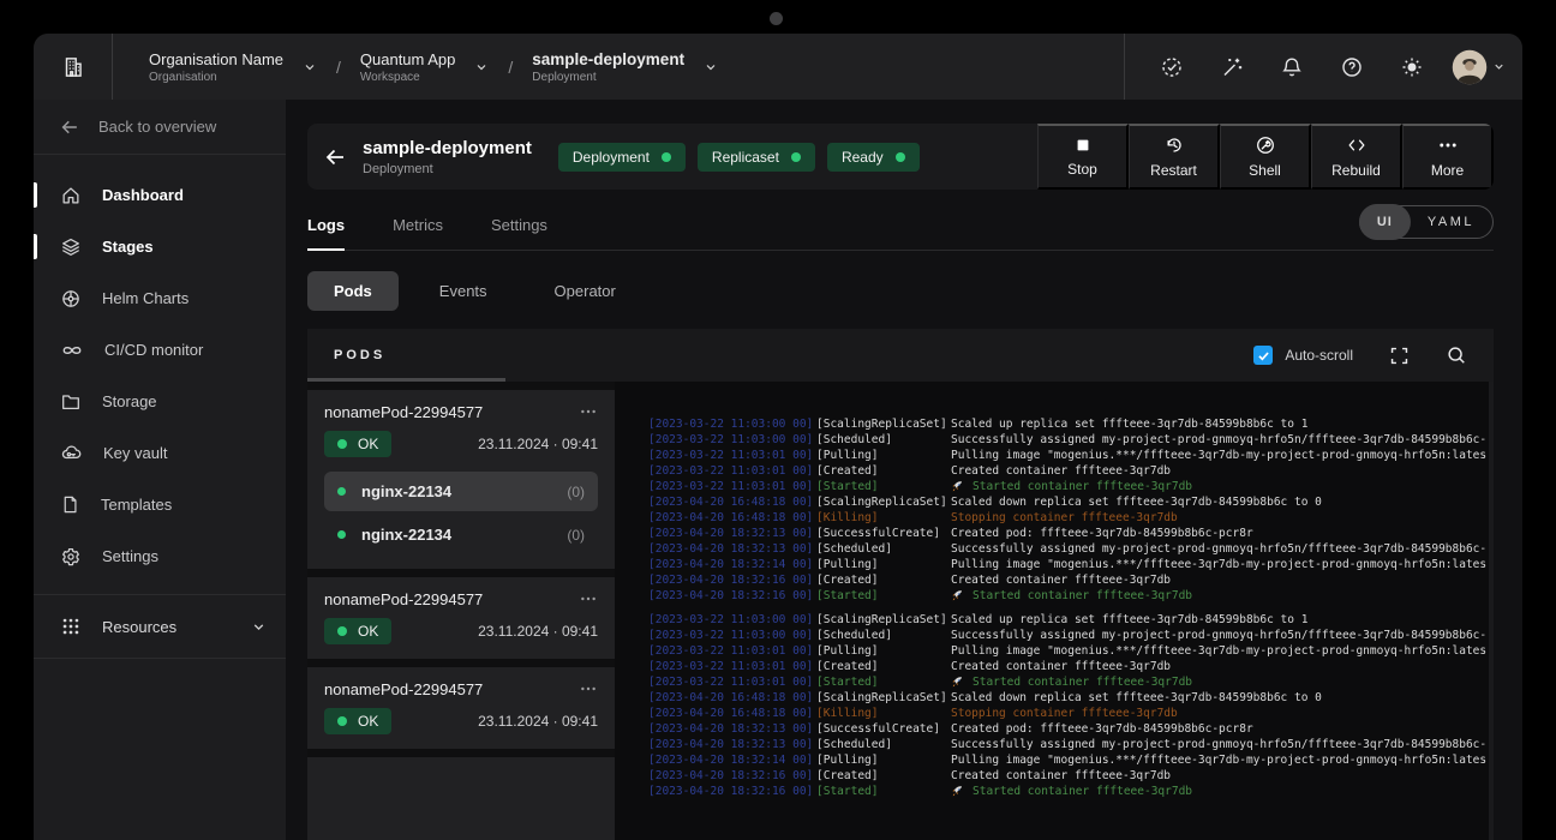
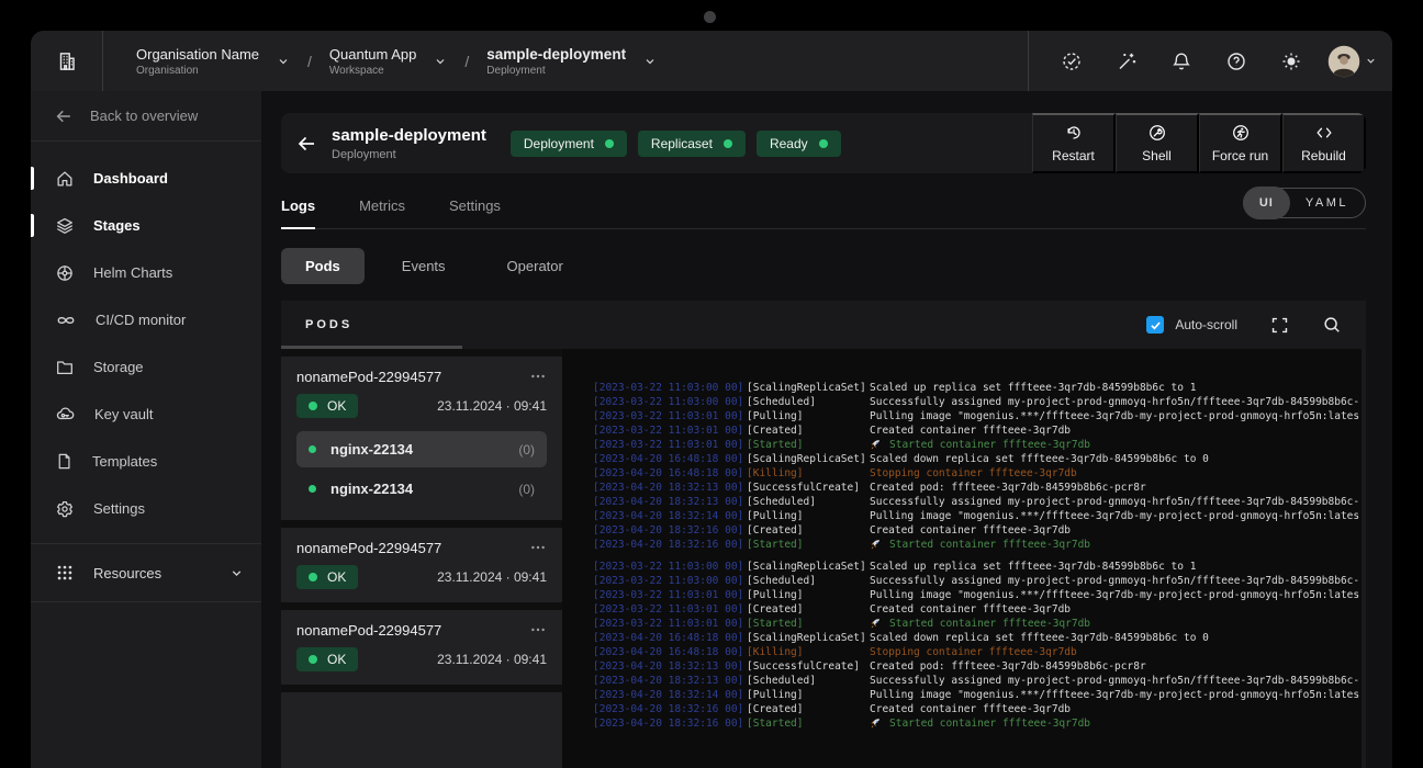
  Organisation Name
  Organisation
  /
  Quantum App
  Workspace
  /
  sample-deployment
  Deployment
  Back to overview
  Dashboard
  Stages
  Helm Charts
  CI/CD monitor
  Storage
  Key vault
  Templates
  Settings
  Resources
  sample-deployment
  Deployment
  Deployment
  Replicaset
  Ready
- Stop
  Restart
  Shell
+ Force run
  Rebuild
- More
  Logs
  Metrics
  Settings
  UI
  YAML
  Pods
  Events
  Operator
  PODS
  Auto-scroll
  nonamePod-22994577
  OK
  23.11.2024 · 09:41
  nginx-22134
  (0)
  nginx-22134
  (0)
  nonamePod-22994577
  OK
  23.11.2024 · 09:41
  nonamePod-22994577
  OK
  23.11.2024 · 09:41
  [2023-03-22 11:03:00 00]
  [ScalingReplicaSet]
  Scaled up replica set fffteee-3qr7db-84599b8b6c to 1
  [2023-03-22 11:03:00 00]
  [Scheduled]
  Successfully assigned my-project-prod-gnmoyq-hrfo5n/fffteee-3qr7db-84599b8b6c-
  [2023-03-22 11:03:01 00]
  [Pulling]
  Pulling image "mogenius.***/fffteee-3qr7db-my-project-prod-gnmoyq-hrfo5n:lates
  [2023-03-22 11:03:01 00]
  [Created]
  Created container fffteee-3qr7db
  [2023-03-22 11:03:01 00]
  [Started]
  Started container fffteee-3qr7db
  [2023-04-20 16:48:18 00]
  [ScalingReplicaSet]
  Scaled down replica set fffteee-3qr7db-84599b8b6c to 0
  [2023-04-20 16:48:18 00]
  [Killing]
  Stopping container fffteee-3qr7db
  [2023-04-20 18:32:13 00]
  [SuccessfulCreate]
  Created pod: fffteee-3qr7db-84599b8b6c-pcr8r
  [2023-04-20 18:32:13 00]
  [Scheduled]
  Successfully assigned my-project-prod-gnmoyq-hrfo5n/fffteee-3qr7db-84599b8b6c-
  [2023-04-20 18:32:14 00]
  [Pulling]
  Pulling image "mogenius.***/fffteee-3qr7db-my-project-prod-gnmoyq-hrfo5n:lates
  [2023-04-20 18:32:16 00]
  [Created]
  Created container fffteee-3qr7db
  [2023-04-20 18:32:16 00]
  [Started]
  Started container fffteee-3qr7db
  [2023-03-22 11:03:00 00]
  [ScalingReplicaSet]
  Scaled up replica set fffteee-3qr7db-84599b8b6c to 1
  [2023-03-22 11:03:00 00]
  [Scheduled]
  Successfully assigned my-project-prod-gnmoyq-hrfo5n/fffteee-3qr7db-84599b8b6c-
  [2023-03-22 11:03:01 00]
  [Pulling]
  Pulling image "mogenius.***/fffteee-3qr7db-my-project-prod-gnmoyq-hrfo5n:lates
  [2023-03-22 11:03:01 00]
  [Created]
  Created container fffteee-3qr7db
  [2023-03-22 11:03:01 00]
  [Started]
  Started container fffteee-3qr7db
  [2023-04-20 16:48:18 00]
  [ScalingReplicaSet]
  Scaled down replica set fffteee-3qr7db-84599b8b6c to 0
  [2023-04-20 16:48:18 00]
  [Killing]
  Stopping container fffteee-3qr7db
  [2023-04-20 18:32:13 00]
  [SuccessfulCreate]
  Created pod: fffteee-3qr7db-84599b8b6c-pcr8r
  [2023-04-20 18:32:13 00]
  [Scheduled]
  Successfully assigned my-project-prod-gnmoyq-hrfo5n/fffteee-3qr7db-84599b8b6c-
  [2023-04-20 18:32:14 00]
  [Pulling]
  Pulling image "mogenius.***/fffteee-3qr7db-my-project-prod-gnmoyq-hrfo5n:lates
  [2023-04-20 18:32:16 00]
  [Created]
  Created container fffteee-3qr7db
  [2023-04-20 18:32:16 00]
  [Started]
  Started container fffteee-3qr7db
